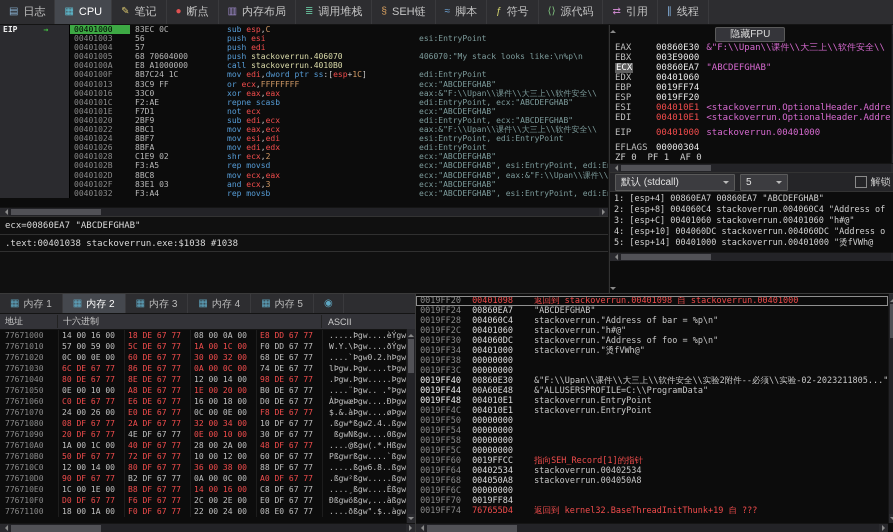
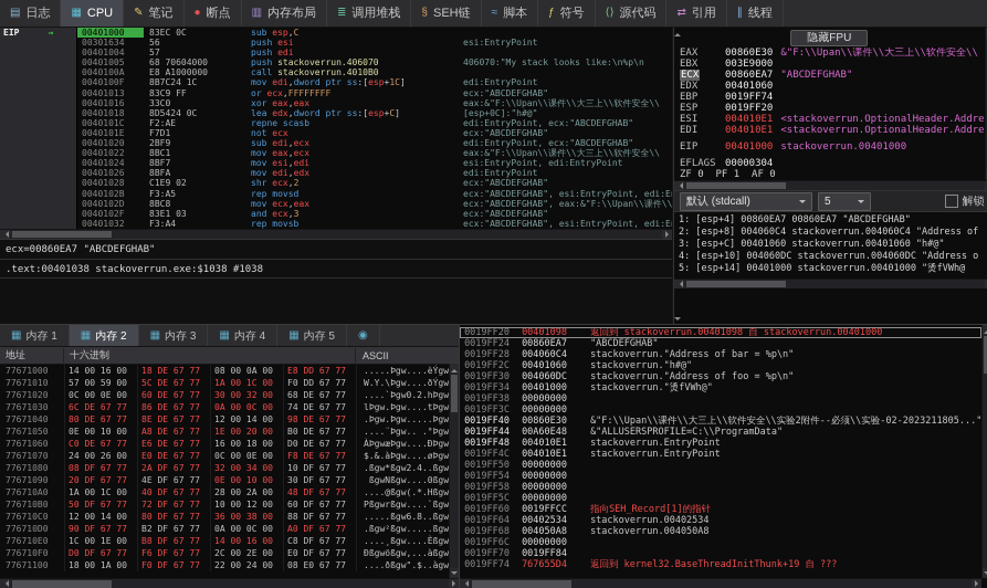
  ▤
  日志
  ▦
  CPU
  ✎
  笔记
  ●
  断点
  ▥
  内存布局
  ≣
  调用堆栈
  §
  SEH链
  ≈
  脚本
  ƒ
  符号
  ⟨⟩
  源代码
  ⇄
  引用
  ∥
  线程
  EIP →
  00401000
  83EC 0C
  sub esp,C
- 00401003
+ 00301634
  56
  push esi
  esi:EntryPoint
  00401004
  57
  push edi
  00401005
  68 70604000
  push stackoverrun.406070
  406070:"My stack looks like:\n%p\n
  0040100A
  E8 A1000000
  call stackoverrun.4010B0
  0040100F
  8B7C24 1C
  mov edi,dword ptr ss:[esp+1C]
  edi:EntryPoint
  00401013
  83C9 FF
  or ecx,FFFFFFFF
  ecx:"ABCDEFGHAB"
  00401016
  33C0
  xor eax,eax
  eax:&"F:\\Upan\\课件\\大三上\\软件安全\\
+ 00401018
+ 8D5424 0C
+ lea edx,dword ptr ss:[esp+C]
+ [esp+0C]:"h#@"
  0040101C
  F2:AE
  repne scasb
  edi:EntryPoint, ecx:"ABCDEFGHAB"
  0040101E
  F7D1
  not ecx
  ecx:"ABCDEFGHAB"
  00401020
  2BF9
  sub edi,ecx
  edi:EntryPoint, ecx:"ABCDEFGHAB"
  00401022
  8BC1
  mov eax,ecx
  eax:&"F:\\Upan\\课件\\大三上\\软件安全\\
  00401024
  8BF7
  mov esi,edi
  esi:EntryPoint, edi:EntryPoint
  00401026
  8BFA
  mov edi,edx
  edi:EntryPoint
  00401028
  C1E9 02
  shr ecx,2
  ecx:"ABCDEFGHAB"
  0040102B
  F3:A5
  rep movsd
  ecx:"ABCDEFGHAB", esi:EntryPoint, edi:E
  0040102D
  8BC8
  mov ecx,eax
  ecx:"ABCDEFGHAB", eax:&"F:\\Upan\\课件\\
  0040102F
  83E1 03
  and ecx,3
  ecx:"ABCDEFGHAB"
  00401032
  F3:A4
  rep movsb
  ecx:"ABCDEFGHAB", esi:EntryPoint, edi:E
  ecx=00860EA7 "ABCDEFGHAB"
  .text:00401038 stackoverrun.exe:$1038 #1038
  隐藏FPU
  EAX
  00860E30
  &"F:\\Upan\\课件\\大三上\\软件安全\\
  EBX
  003E9000
  ECX
  00860EA7
  "ABCDEFGHAB"
  EDX
  00401060
  EBP
  0019FF74
  ESP
  0019FF20
  ESI
  004010E1
  <stackoverrun.OptionalHeader.Addre
  EDI
  004010E1
  <stackoverrun.OptionalHeader.Addre
  EIP
  00401000
  stackoverrun.00401000
  EFLAGS
  00000304
  ZF 0 PF 1 AF 0
  默认 (stdcall)
  5
  解锁
  1: [esp+4] 00860EA7 00860EA7 "ABCDEFGHAB"
  2: [esp+8] 004060C4 stackoverrun.004060C4 "Address of
  3: [esp+C] 00401060 stackoverrun.00401060 "h#@"
  4: [esp+10] 004060DC stackoverrun.004060DC "Address o
  5: [esp+14] 00401000 stackoverrun.00401000 "烫fVWh@
  ▦
  内存 1
  ▦
  内存 2
  ▦
  内存 3
  ▦
  内存 4
  ▦
  内存 5
  ◉
  地址
  十六进制
  ASCII
  77671000
  14 00 16 00
  18 DE 67 77
  08 00 0A 00
  E8 DD 67 77
  .....Þgw....èÝgw
  77671010
  57 00 59 00
  5C DE 67 77
  1A 00 1C 00
  F0 DD 67 77
  W.Y.\Þgw....ðÝgw
  77671020
  0C 00 0E 00
  60 DE 67 77
  30 00 32 00
  68 DE 67 77
  ....`Þgw0.2.hÞgw
  77671030
  6C DE 67 77
  86 DE 67 77
  0A 00 0C 00
  74 DE 67 77
  lÞgw.Þgw....tÞgw
  77671040
  80 DE 67 77
  8E DE 67 77
  12 00 14 00
  98 DE 67 77
  .Þgw.Þgw.....Þgw
  77671050
  0E 00 10 00
  A8 DE 67 77
  1E 00 20 00
  B0 DE 67 77
  ....¨Þgw.. .°Þgw
  77671060
  C0 DE 67 77
  E6 DE 67 77
  16 00 18 00
  D0 DE 67 77
  ÀÞgwæÞgw....ÐÞgw
  77671070
  24 00 26 00
  E0 DE 67 77
  0C 00 0E 00
  F8 DE 67 77
  $.&.àÞgw....øÞgw
  77671080
  08 DF 67 77
  2A DF 67 77
  32 00 34 00
  10 DF 67 77
  .ßgw*ßgw2.4..ßgw
  77671090
  20 DF 67 77
  4E DF 67 77
  0E 00 10 00
  30 DF 67 77
  ßgwNßgw....0ßgw
  776710A0
  1A 00 1C 00
  40 DF 67 77
  28 00 2A 00
  48 DF 67 77
  ....@ßgw(.*.Hßgw
  776710B0
  50 DF 67 77
  72 DF 67 77
  10 00 12 00
  60 DF 67 77
  Pßgwrßgw....`ßgw
  776710C0
  12 00 14 00
  80 DF 67 77
  36 00 38 00
  88 DF 67 77
  .....ßgw6.8..ßgw
  776710D0
  90 DF 67 77
  B2 DF 67 77
  0A 00 0C 00
  A0 DF 67 77
  .ßgw²ßgw.....ßgw
  776710E0
  1C 00 1E 00
  B8 DF 67 77
  14 00 16 00
  C8 DF 67 77
  ....¸ßgw....Èßgw
  776710F0
  D0 DF 67 77
  F6 DF 67 77
  2C 00 2E 00
  E0 DF 67 77
  Ðßgwößgw,...àßgw
  77671100
  18 00 1A 00
  F0 DF 67 77
  22 00 24 00
  08 E0 67 77
  ....ðßgw".$..àgw
  0019FF20
  00401098
  返回到 stackoverrun.00401098 自 stackoverrun.00401000
  0019FF24
  00860EA7
  "ABCDEFGHAB"
  0019FF28
  004060C4
  stackoverrun."Address of bar = %p\n"
  0019FF2C
  00401060
  stackoverrun."h#@"
  0019FF30
  004060DC
  stackoverrun."Address of foo = %p\n"
  0019FF34
  00401000
  stackoverrun."烫fVWh@"
  0019FF38
  00000000
  0019FF3C
  00000000
  0019FF40
  00860E30
  &"F:\\Upan\\课件\\大三上\\软件安全\\实验2附件--必须\\实验-02-2023211805..."
  0019FF44
  00A60E48
  &"ALLUSERSPROFILE=C:\\ProgramData"
  0019FF48
  004010E1
  stackoverrun.EntryPoint
  0019FF4C
  004010E1
  stackoverrun.EntryPoint
  0019FF50
  00000000
  0019FF54
  00000000
  0019FF58
  00000000
  0019FF5C
  00000000
  0019FF60
  0019FFCC
  指向SEH_Record[1]的指针
  0019FF64
  00402534
  stackoverrun.00402534
  0019FF68
  004050A8
  stackoverrun.004050A8
  0019FF6C
  00000000
  0019FF70
  0019FF84
  0019FF74
  767655D4
  返回到 kernel32.BaseThreadInitThunk+19 自 ???
